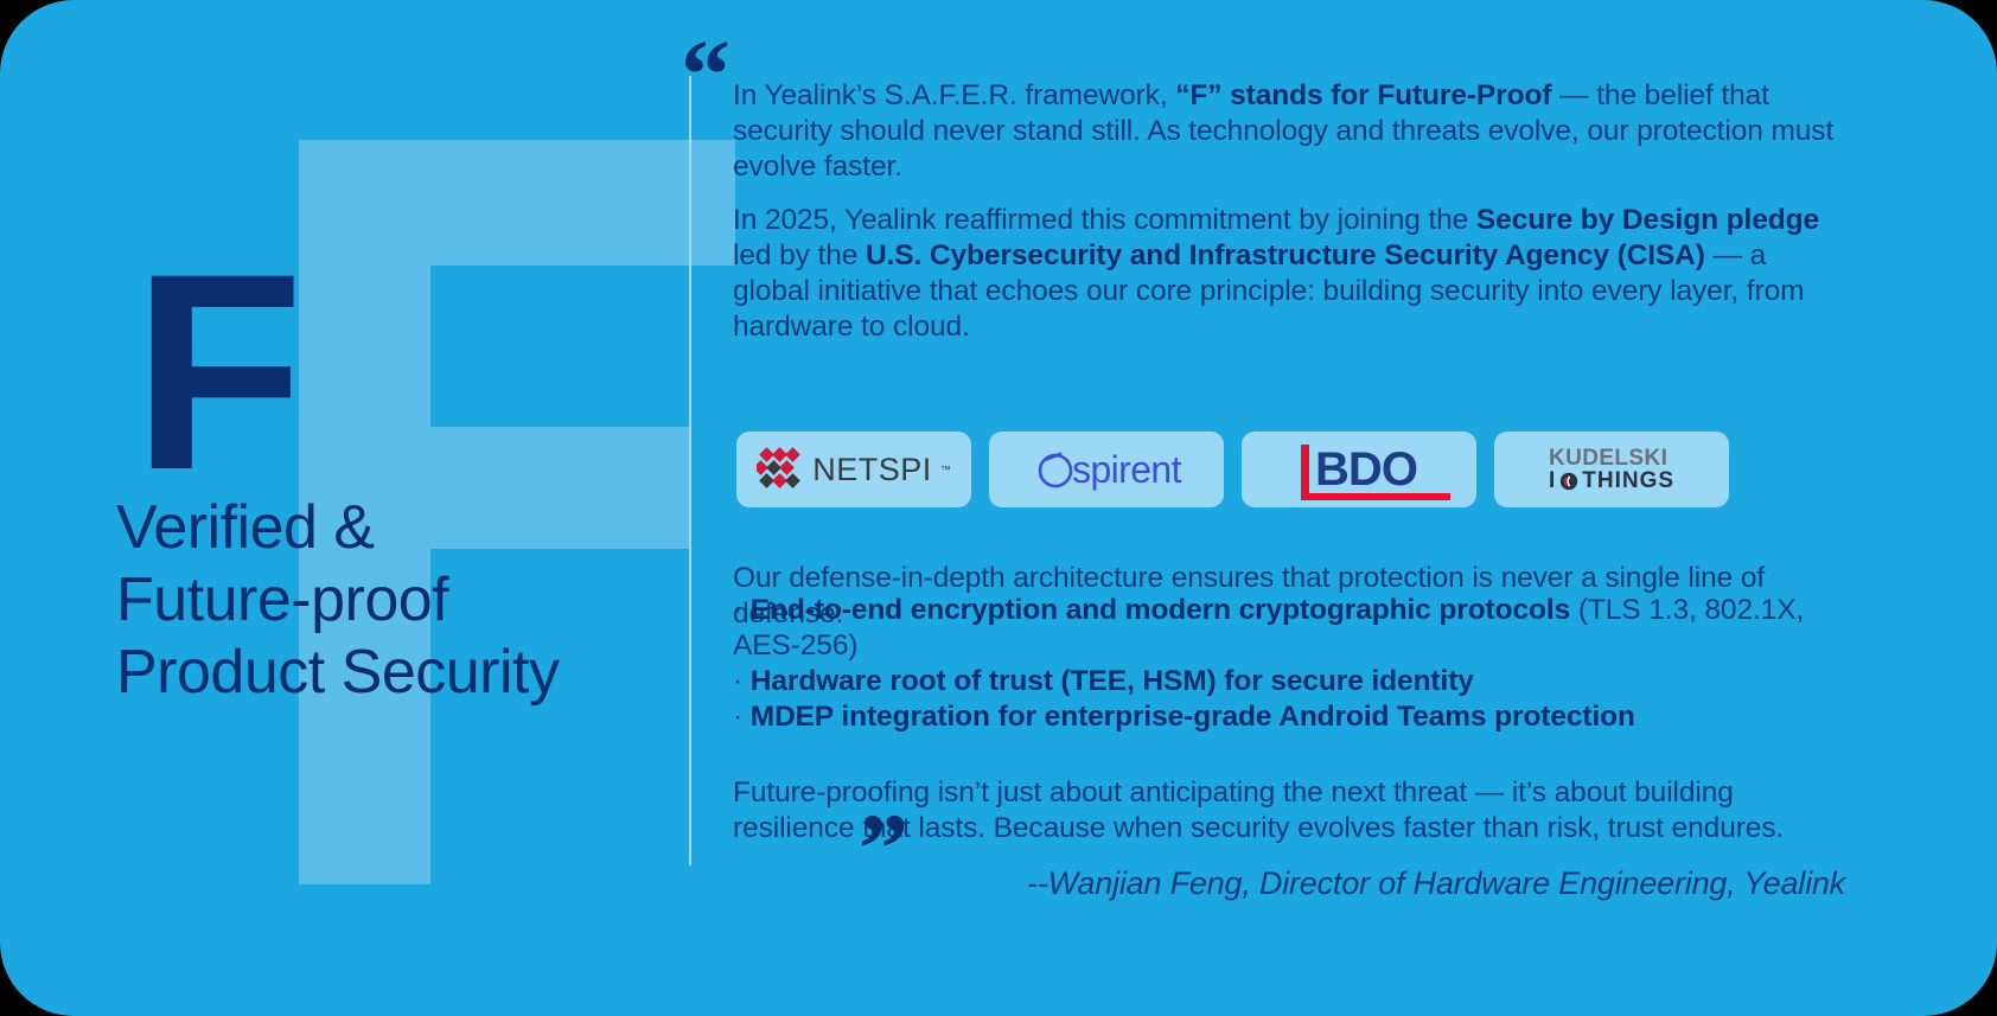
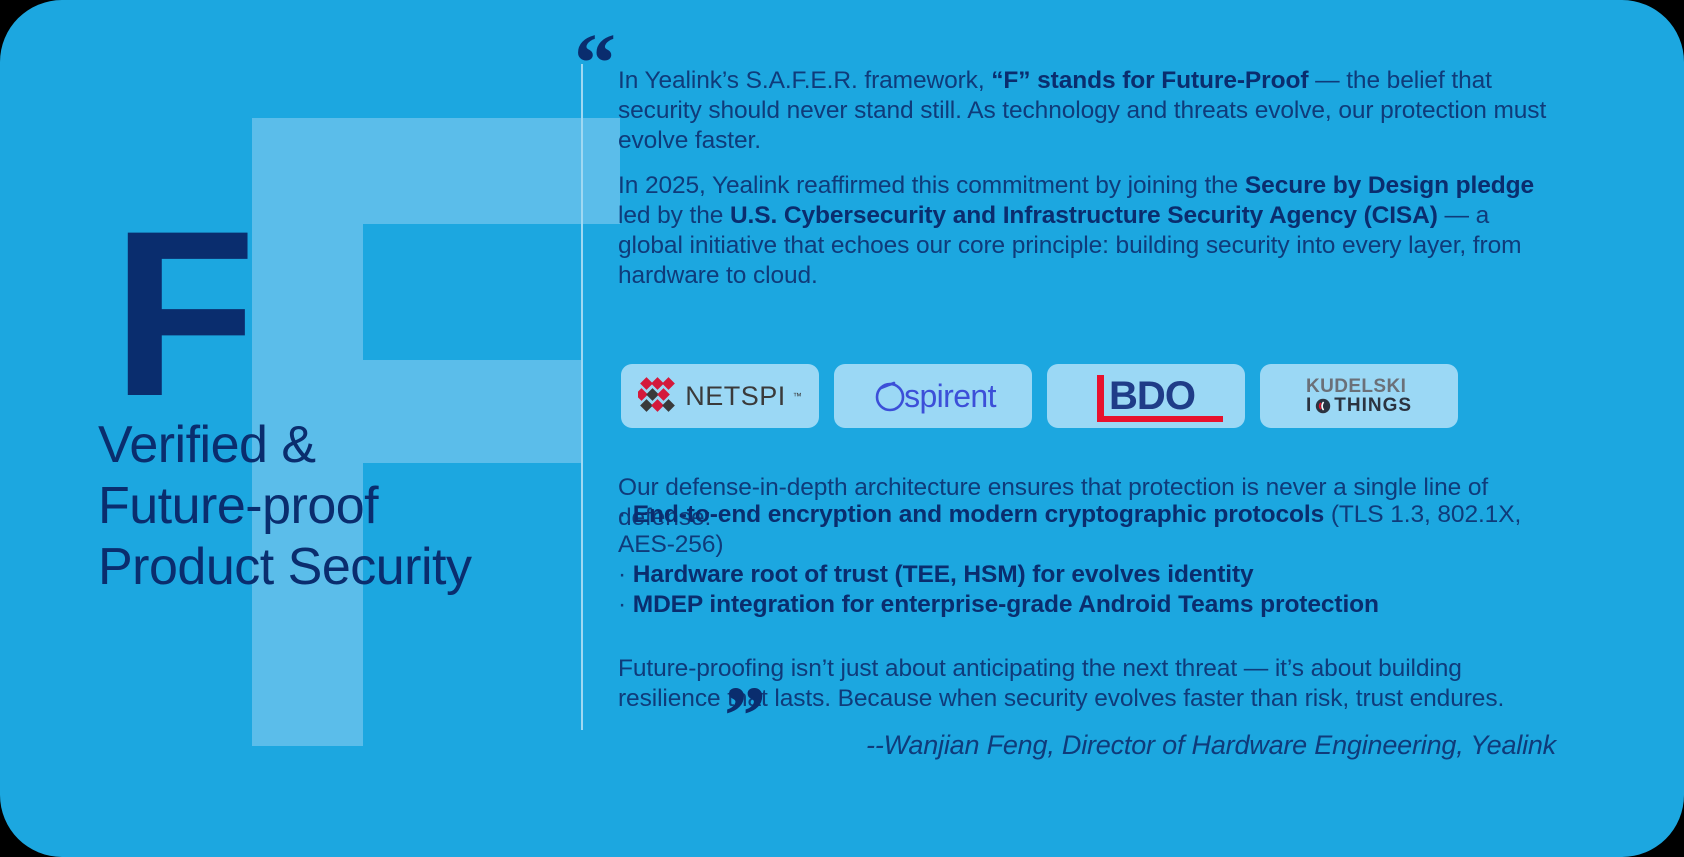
  F
  Verified &
  Future-proof
  Product Security
  “
  In Yealink’s S.A.F.E.R. framework, “F” stands for Future-Proof — the belief that security should never stand still. As technology and threats evolve, our protection must evolve faster.
  In 2025, Yealink reaffirmed this commitment by joining the Secure by Design pledge led by the U.S. Cybersecurity and Infrastructure Security Agency (CISA) — a global initiative that echoes our core principle: building security into every layer, from hardware to cloud.
  NETSPI
  ™
  spirent
  BDO
  KUDELSKI
  I
  THINGS
  Our defense-in-depth architecture ensures that protection is never a single line of defense:
  · End-to-end encryption and modern cryptographic protocols (TLS 1.3, 802.1X, AES-256)
- · Hardware root of trust (TEE, HSM) for secure identity
+ · Hardware root of trust (TEE, HSM) for evolves identity
  · MDEP integration for enterprise-grade Android Teams protection
  Future-proofing isn’t just about anticipating the next threat — it’s about building resilience that lasts. Because when security evolves faster than risk, trust endures.
  ”
  --Wanjian Feng, Director of Hardware Engineering, Yealink
